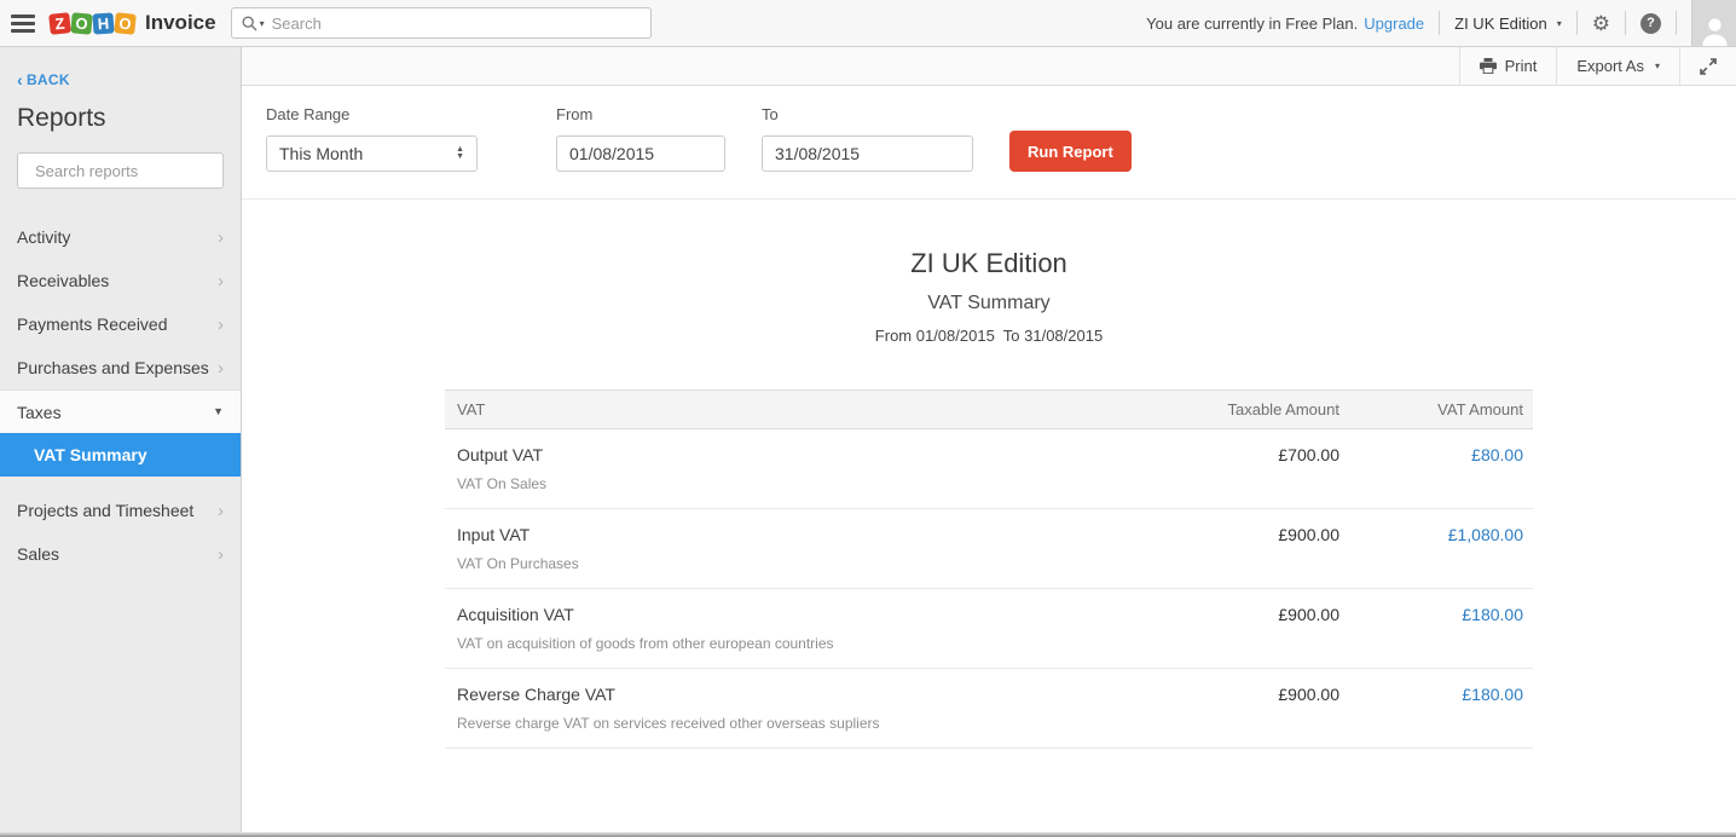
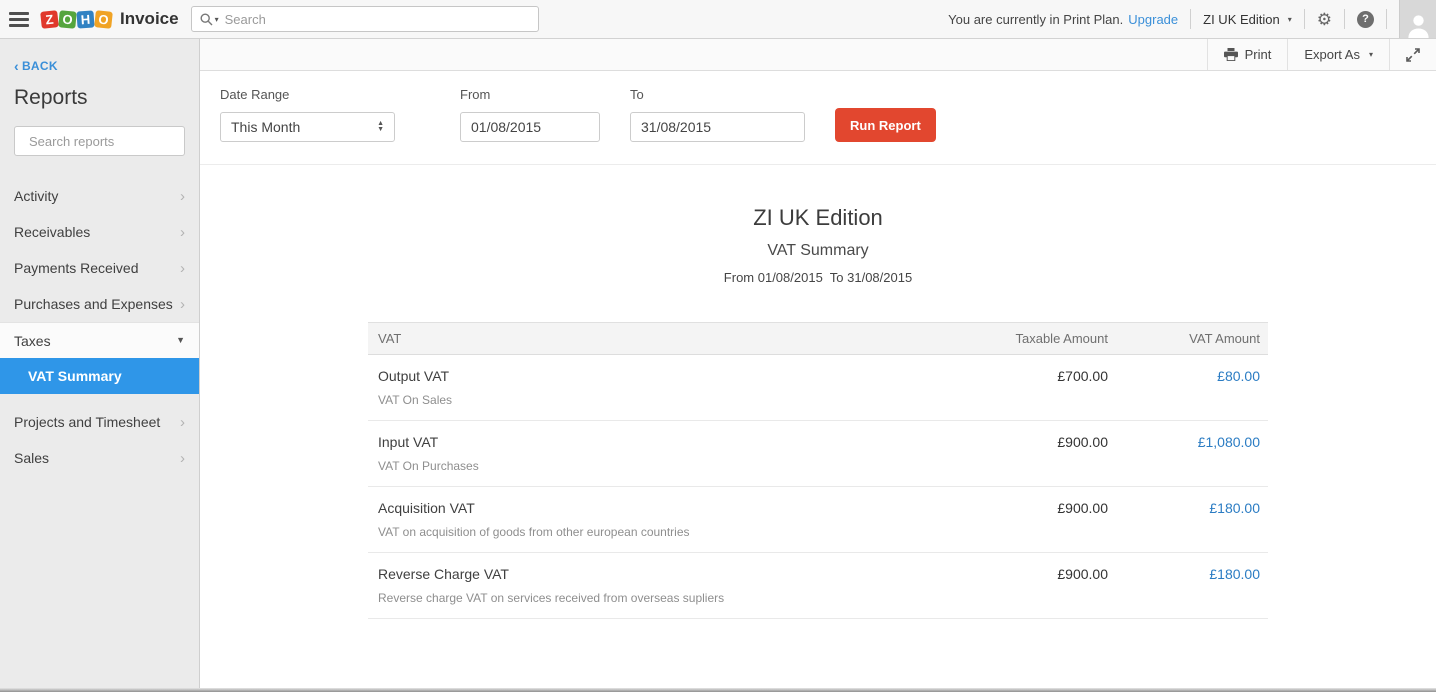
  Invoice
  ▾
  Search
- You are currently in Free Plan.
+ You are currently in Print Plan.
  Upgrade
  ZI UK Edition
  ▾
  ⚙
  ?
  ‹
  BACK
  Reports
  Search reports
  Activity
  ›
  Receivables
  ›
  Payments Received
  ›
  Purchases and Expenses
  ›
  Taxes
  ▼
  VAT Summary
  Projects and Timesheet
  ›
  Sales
  ›
  Print
  Export As
  ▾
  Date Range
  This Month
  From
  01/08/2015
  To
  31/08/2015
  Run Report
  ZI UK Edition
  VAT Summary
  From 01/08/2015 To 31/08/2015
  VAT
  Taxable Amount
  VAT Amount
  Output VAT
  VAT On Sales
  £700.00
  £80.00
  Input VAT
  VAT On Purchases
  £900.00
  £1,080.00
  Acquisition VAT
  VAT on acquisition of goods from other european countries
  £900.00
  £180.00
  Reverse Charge VAT
- Reverse charge VAT on services received other overseas supliers
+ Reverse charge VAT on services received from overseas supliers
  £900.00
  £180.00
